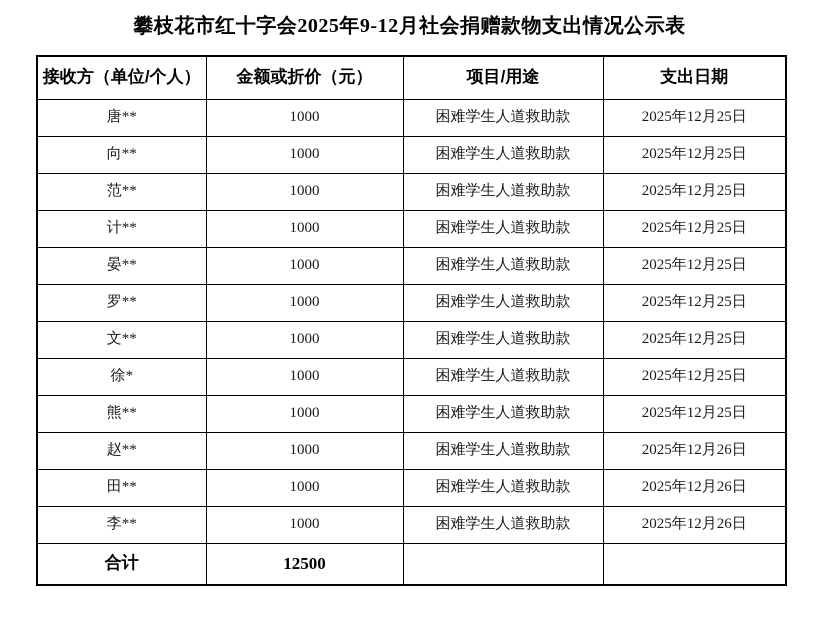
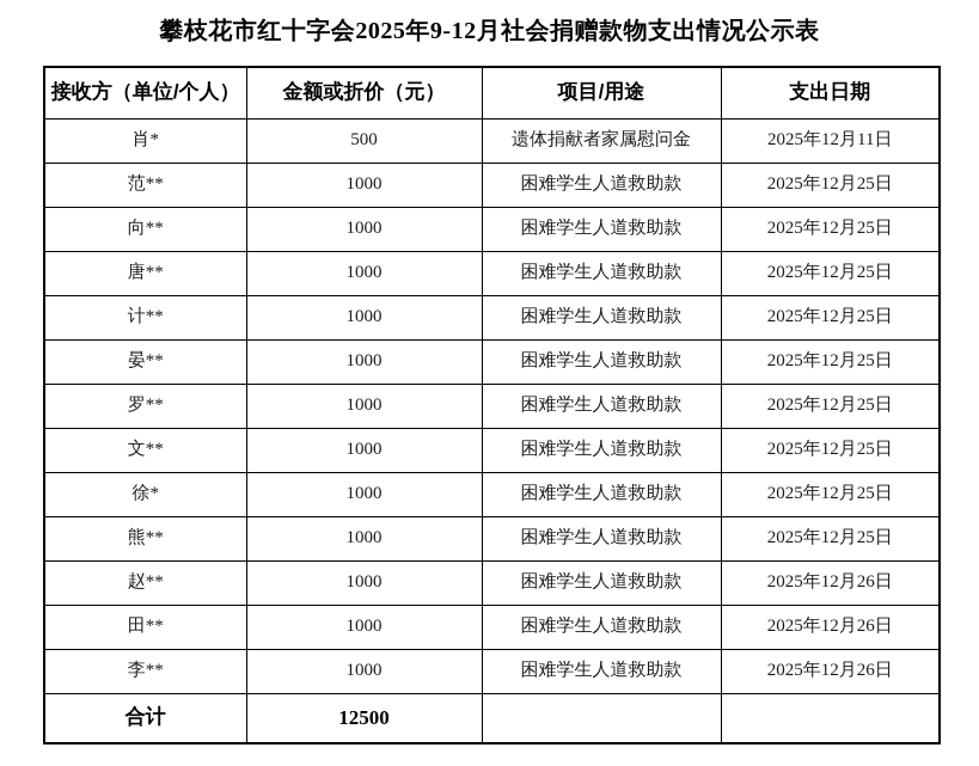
  攀枝花市红十字会2025年9-12月社会捐赠款物支出情况公示表
  接收方（单位/个人）	金额或折价（元）	项目/用途	支出日期
+ 肖*	500	遗体捐献者家属慰问金	2025年12月11日
- 唐**	1000	困难学生人道救助款	2025年12月25日
+ 范**	1000	困难学生人道救助款	2025年12月25日
  向**	1000	困难学生人道救助款	2025年12月25日
- 范**	1000	困难学生人道救助款	2025年12月25日
+ 唐**	1000	困难学生人道救助款	2025年12月25日
  计**	1000	困难学生人道救助款	2025年12月25日
  晏**	1000	困难学生人道救助款	2025年12月25日
  罗**	1000	困难学生人道救助款	2025年12月25日
  文**	1000	困难学生人道救助款	2025年12月25日
  徐*	1000	困难学生人道救助款	2025年12月25日
  熊**	1000	困难学生人道救助款	2025年12月25日
  赵**	1000	困难学生人道救助款	2025年12月26日
  田**	1000	困难学生人道救助款	2025年12月26日
  李**	1000	困难学生人道救助款	2025年12月26日
  合计	12500
